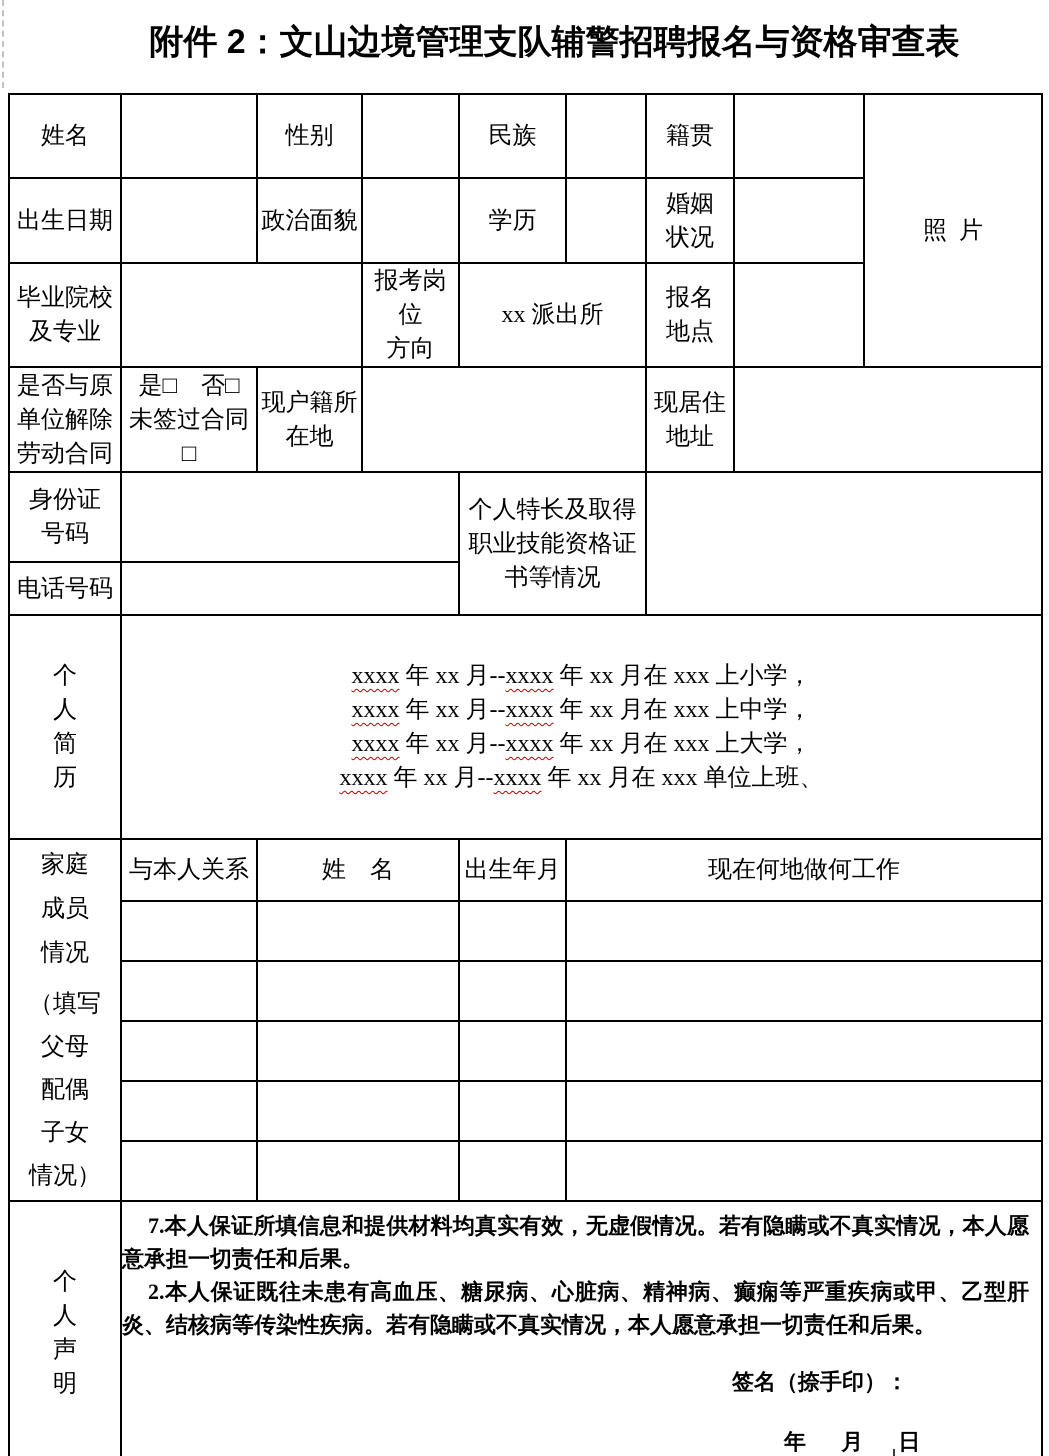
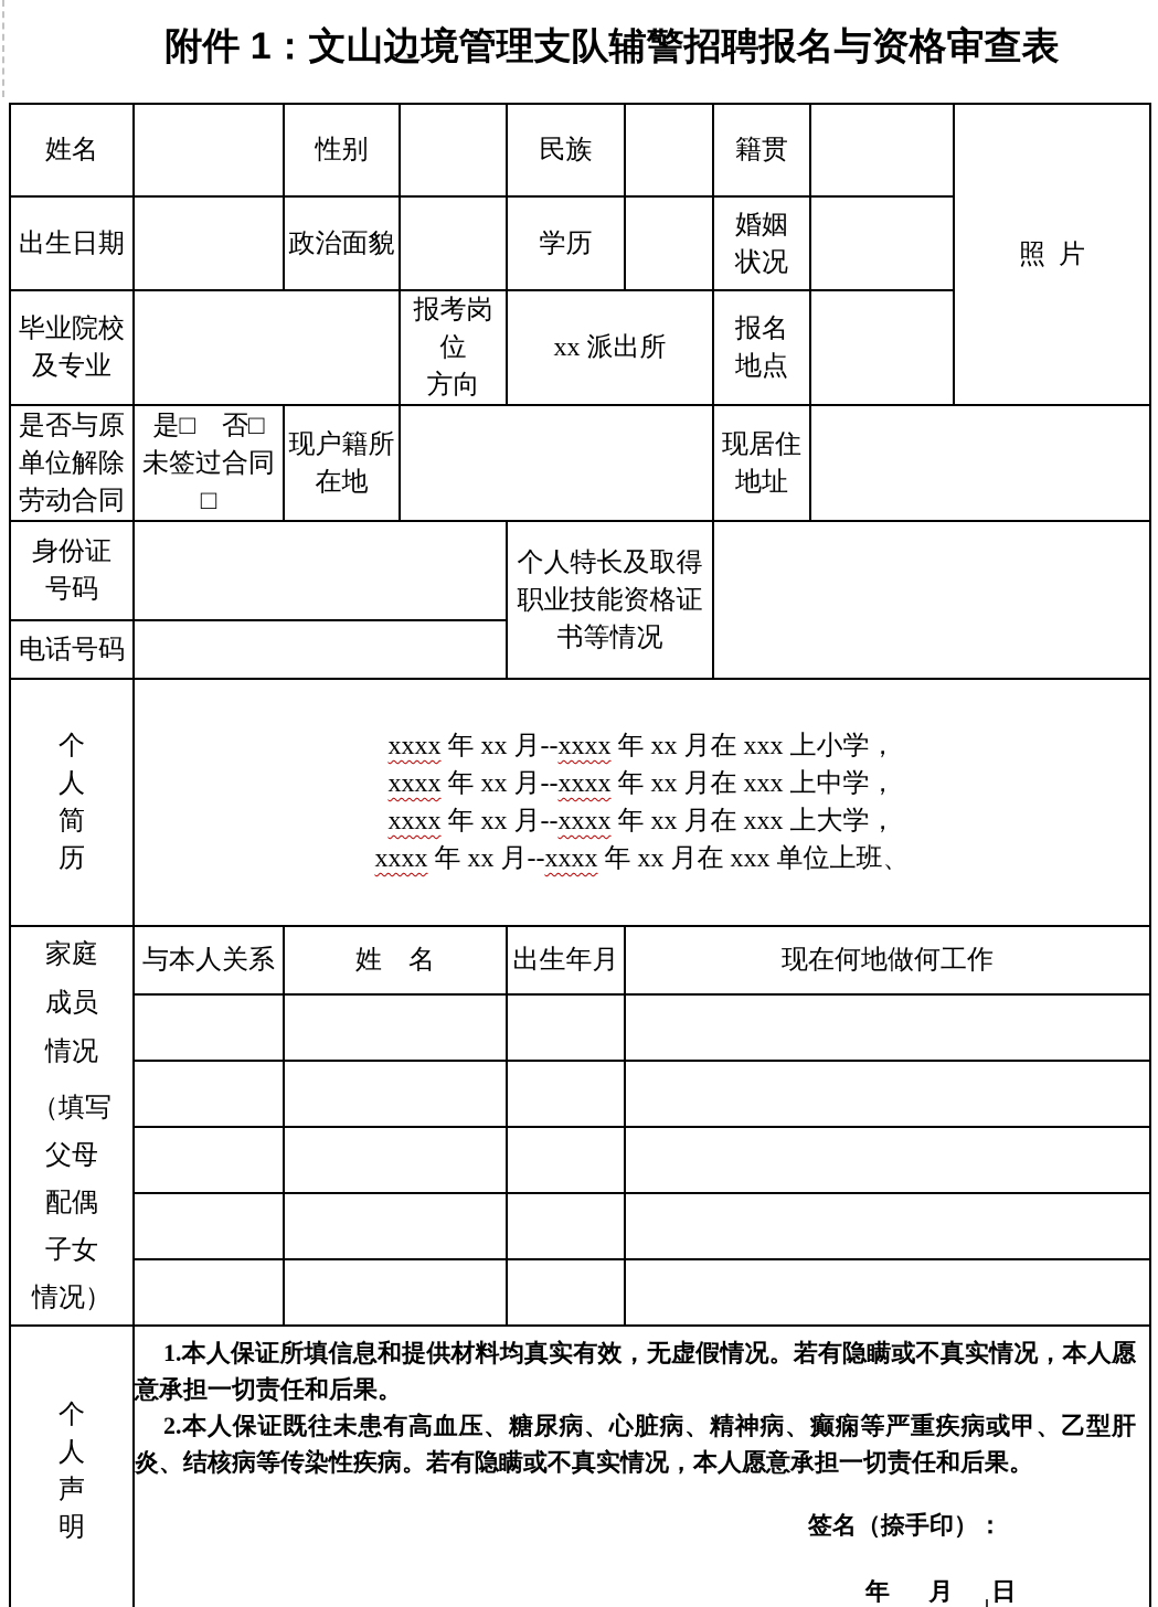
- 附件 2：文山边境管理支队辅警招聘报名与资格审查表
+ 附件 1：文山边境管理支队辅警招聘报名与资格审查表
  姓名		性别		民族		籍贯		照片
  出生日期		政治面貌		学历		婚姻 状况
  毕业院校 及专业		报考岗位 方向	xx 派出所	报名 地点
  是否与原 单位解除 劳动合同	是□ 否□ 未签过合同 □	现户籍所 在地		现居住 地址
  身份证 号码		个人特长及取得 职业技能资格证 书等情况
  电话号码
  个 人 简 历	xxxx 年 xx 月--xxxx 年 xx 月在 xxx 上小学， xxxx 年 xx 月--xxxx 年 xx 月在 xxx 上中学， xxxx 年 xx 月--xxxx 年 xx 月在 xxx 上大学， xxxx 年 xx 月--xxxx 年 xx 月在 xxx 单位上班、
  家庭 成员 情况 （填写 父母 配偶 子女 情况）	与本人关系	姓 名	出生年月	现在何地做何工作
- 个 人 声 明	7.本人保证所填信息和提供材料均真实有效，无虚假情况。若有隐瞒或不真实情况，本人愿意承担一切责任和后果。 2.本人保证既往未患有高血压、糖尿病、心脏病、精神病、癫痫等严重疾病或甲、乙型肝炎、结核病等传染性疾病。若有隐瞒或不真实情况，本人愿意承担一切责任和后果。 签名（捺手印）： 年 月 日
+ 个 人 声 明	1.本人保证所填信息和提供材料均真实有效，无虚假情况。若有隐瞒或不真实情况，本人愿意承担一切责任和后果。 2.本人保证既往未患有高血压、糖尿病、心脏病、精神病、癫痫等严重疾病或甲、乙型肝炎、结核病等传染性疾病。若有隐瞒或不真实情况，本人愿意承担一切责任和后果。 签名（捺手印）： 年 月 日
